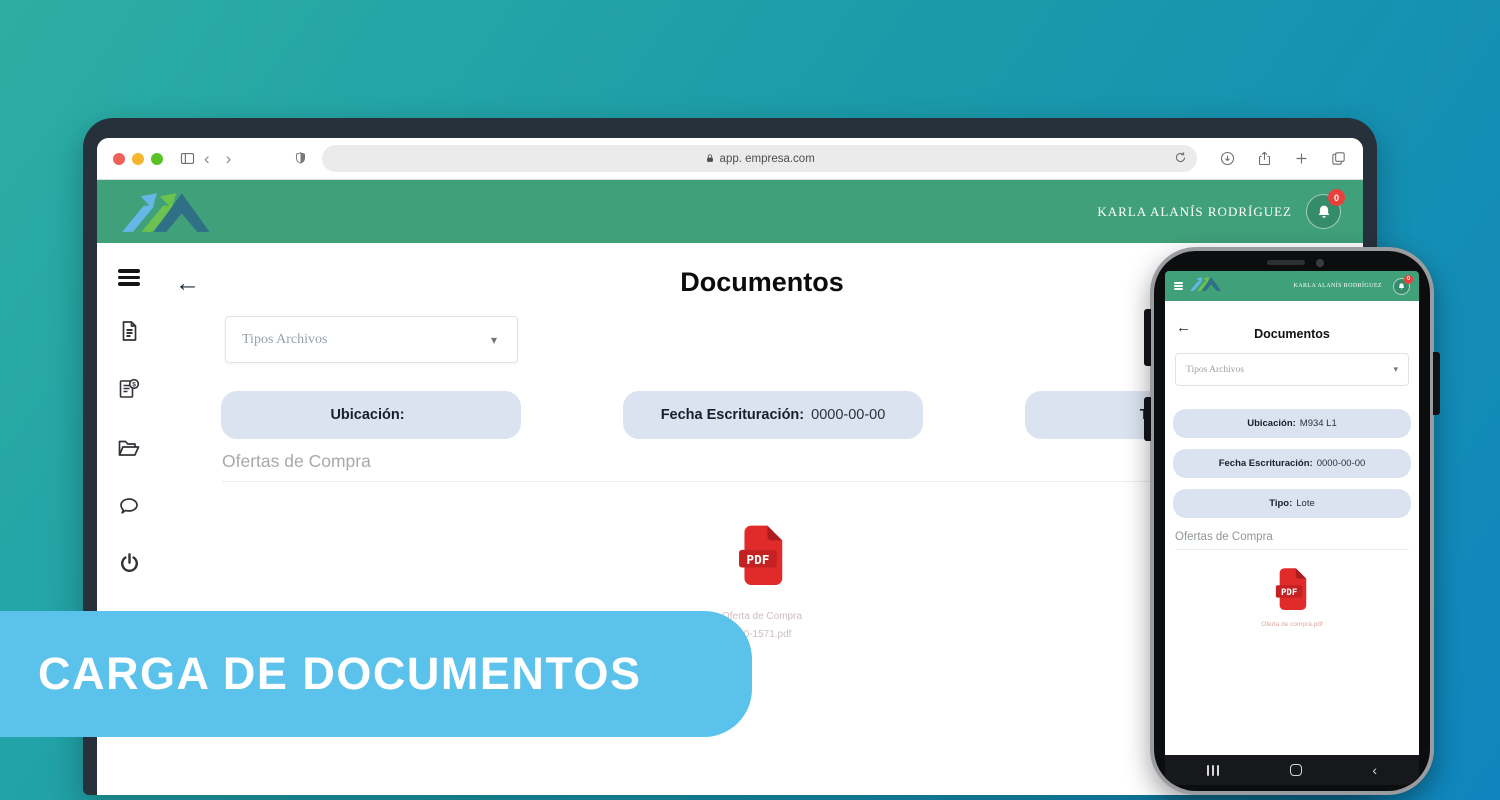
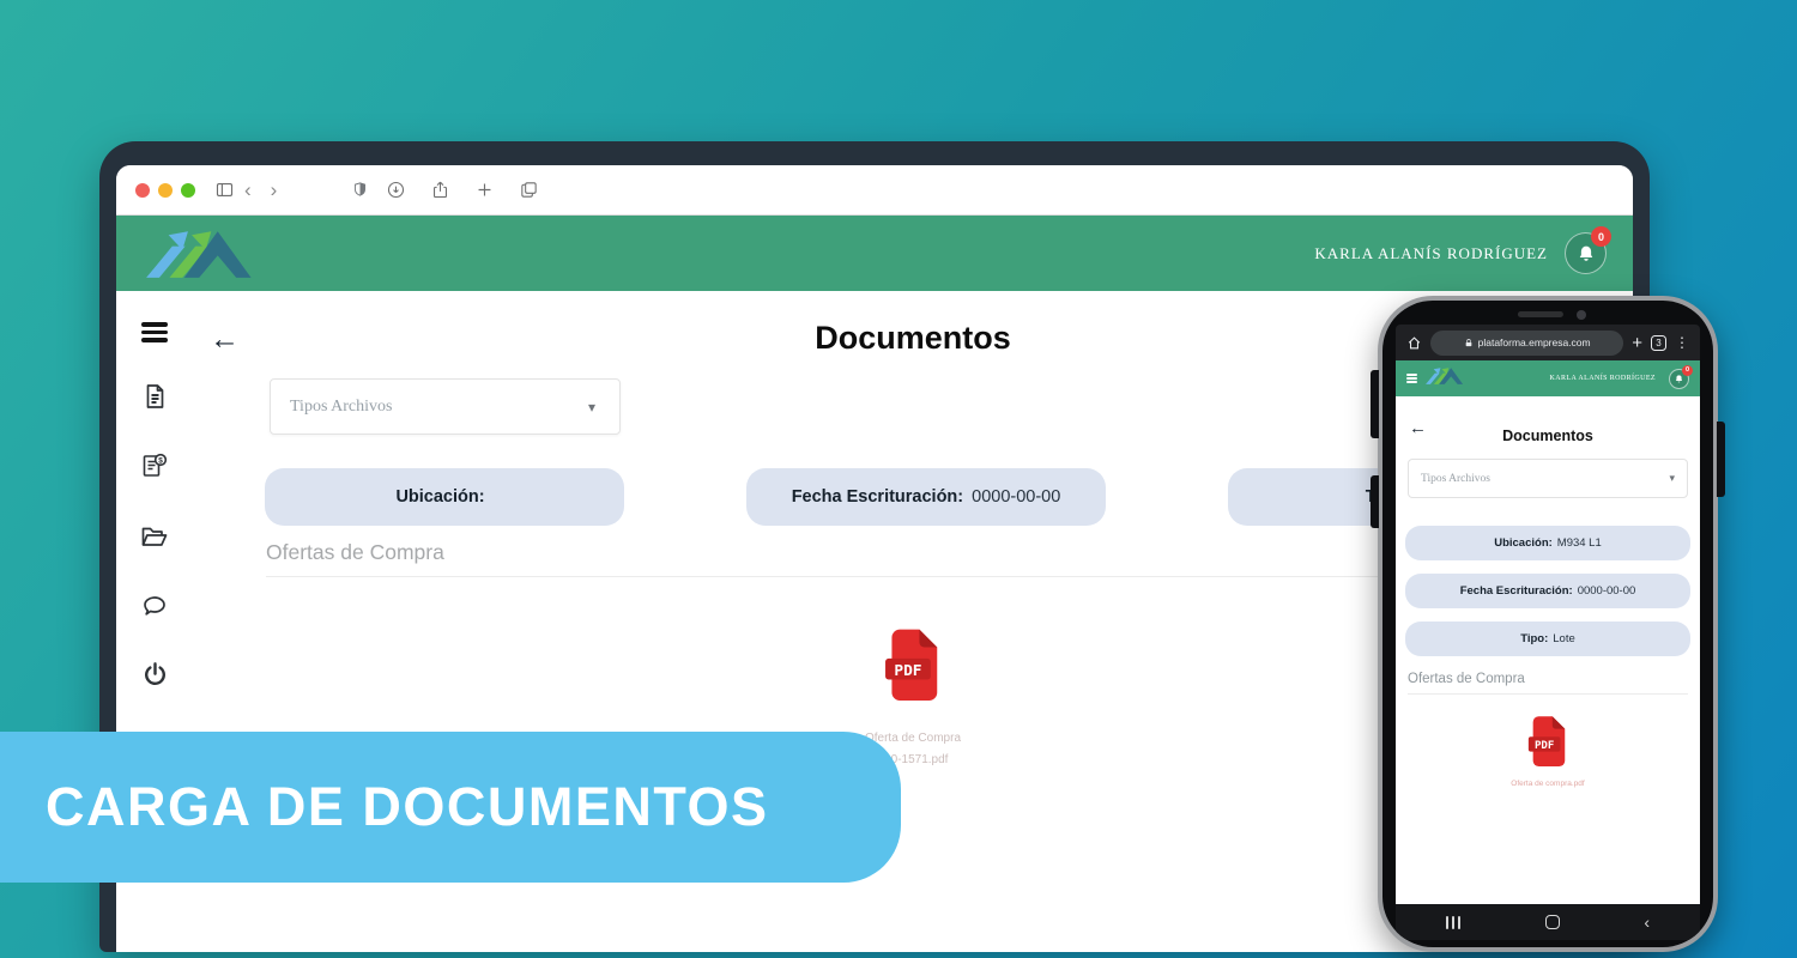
  ‹
  ›
- app. empresa.com
  KARLA ALANÍS RODRÍGUEZ
  0
  ←
  Documentos
  Tipos Archivos
  ▾
  Ubicación:
  Fecha Escrituración:
  0000-00-00
  Ofertas de Compra
  PDF
  ferta de Compra
  0-1571.pdf
+ plataforma.empresa.com
+ +
+ 3
+ ⋮
  ←
  Documentos
  Tipos Archivos
  ▾
  Ubicación:
  M934 L1
  Fecha Escrituración:
  0000-00-00
  Tipo:
  Lote
  Ofertas de Compra
  PDF
  ‹
  CARGA DE DOCUMENTOS
